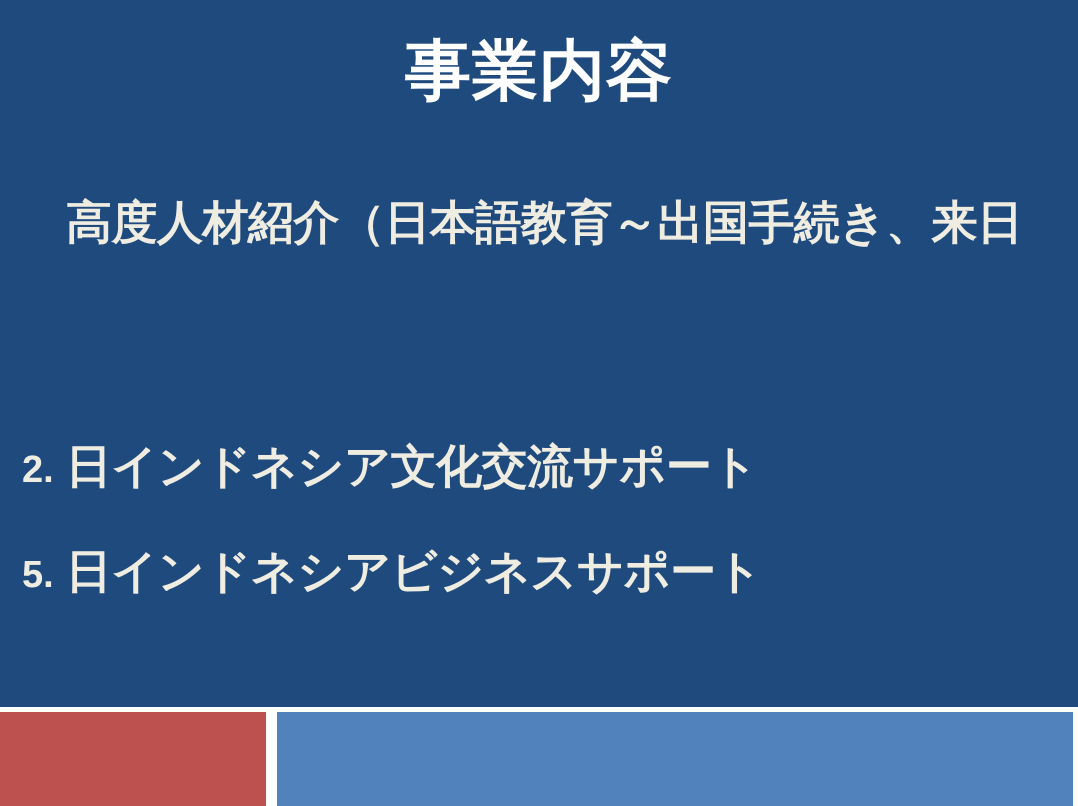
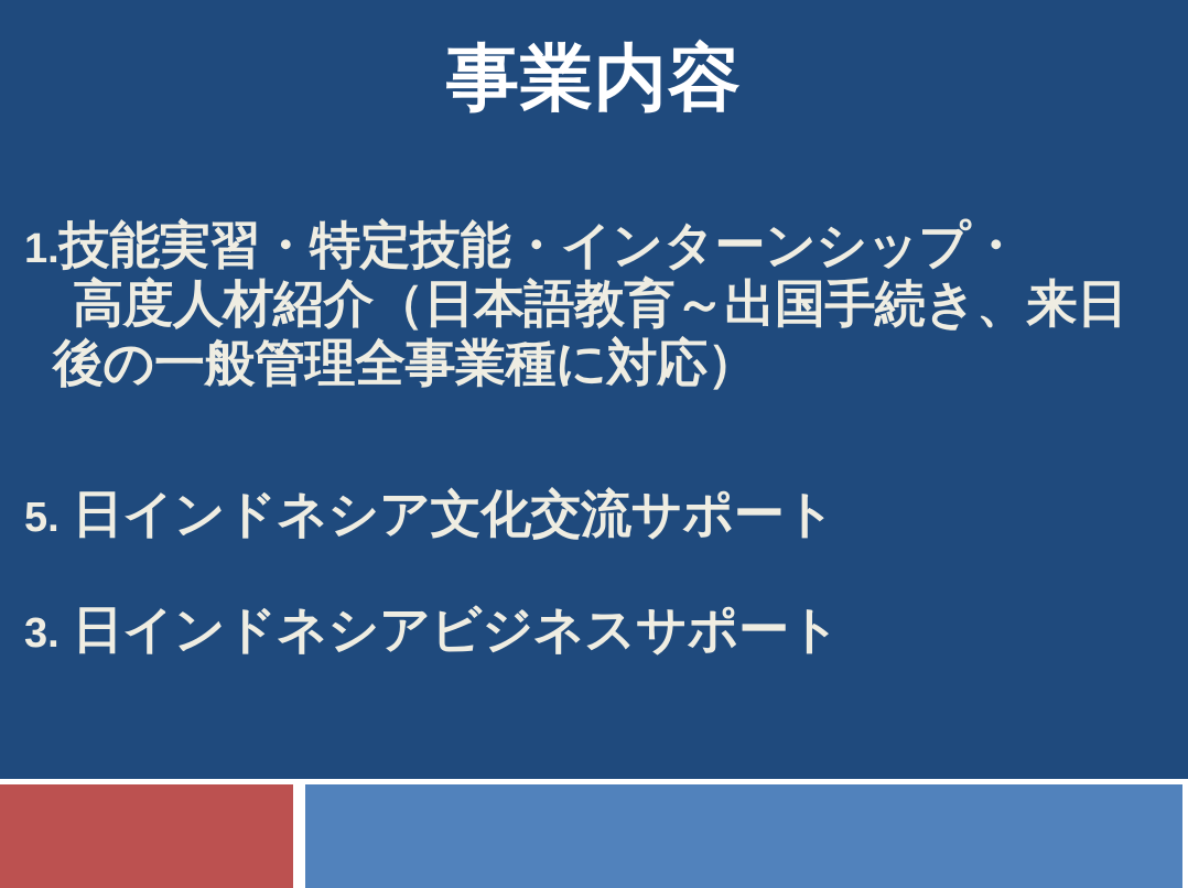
  事業内容
+ 1.技能実習・特定技能・インターンシップ・
  高度人材紹介（日本語教育～出国手続き、来日
+ 後の一般管理全事業種に対応）
- 2. 日インドネシア文化交流サポート
+ 5. 日インドネシア文化交流サポート
- 5. 日インドネシアビジネスサポート
+ 3. 日インドネシアビジネスサポート
